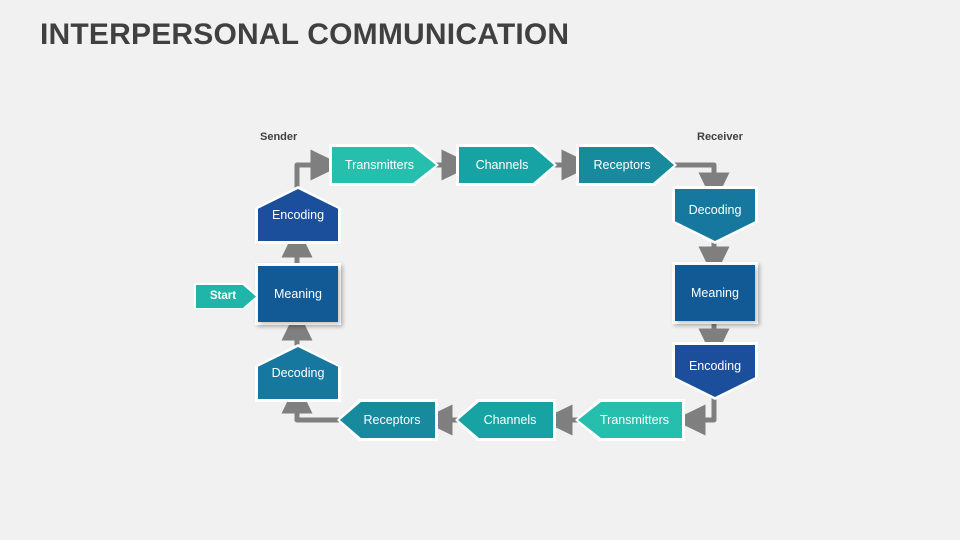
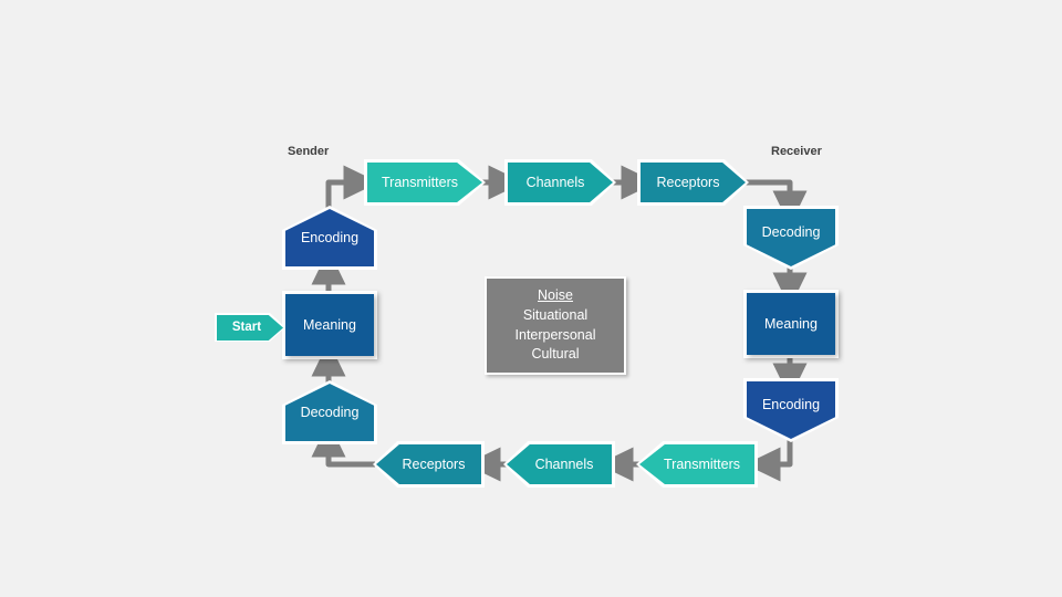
- INTERPERSONAL COMMUNICATION
  Sender
  Receiver
  Encoding
  Transmitters
  Channels
  Receptors
  Decoding
  Meaning
  Encoding
  Transmitters
  Channels
  Receptors
  Decoding
  Meaning
  Start
+ Noise
+ Situational
+ Interpersonal
+ Cultural
